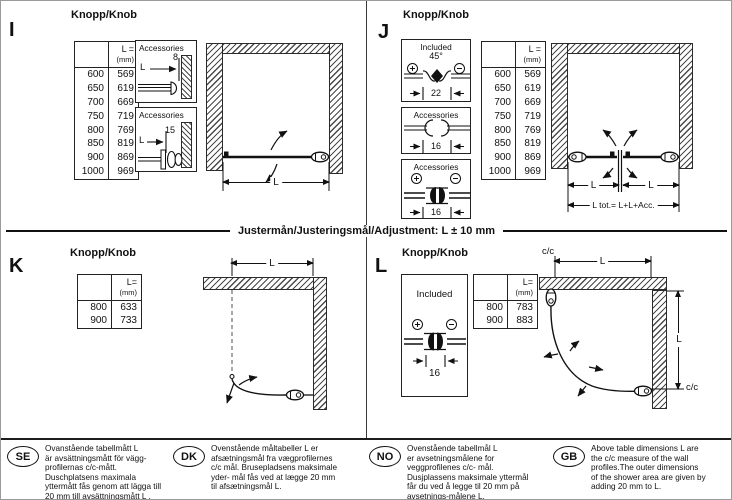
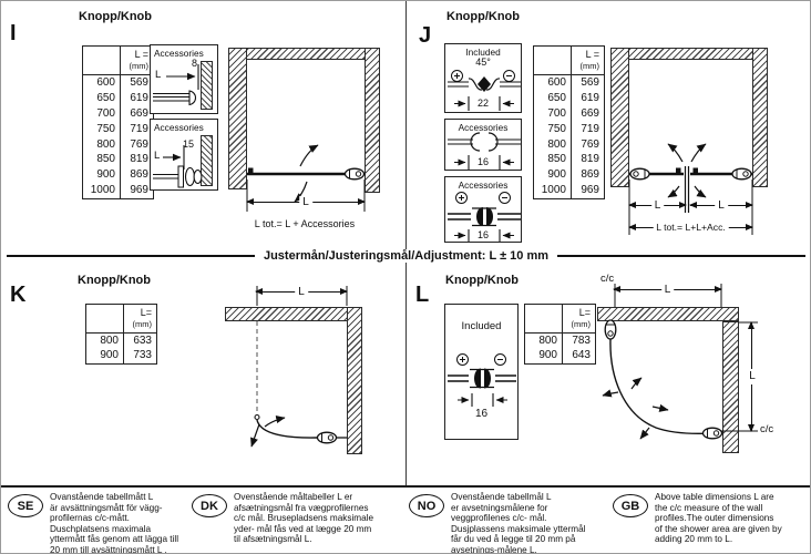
  I
  Knopp/Knob
  	L = (mm)
  600	569
  650	619
  700	669
  750	719
  800	769
  850	819
  900	869
  1000	969
  Accessories
  8
  L
  Accessories
  15
  L
  L
+ L tot.= L + Accessories
  J
  Knopp/Knob
  Included
  45°
  22
  Accessories
  16
  Accessories
  16
  	L = (mm)
  600	569
  650	619
  700	669
  750	719
  800	769
  850	819
  900	869
  1000	969
  L
  L
  L tot.= L+L+Acc.
  Justermån/Justeringsmål/Adjustment: L ± 10 mm
  K
  Knopp/Knob
  	L= (mm)
  800	633
  900	733
  L
  L
  Knopp/Knob
  Included
  16
  	L= (mm)
  800	783
- 900	883
+ 900	643
  c/c
  c/c
  L
  L
  SE
  Ovanstående tabellmått L
  är avsättningsmått för vägg-
  profilernas c/c-mått.
  Duschplatsens maximala
  yttermått fås genom att lägga till
  20 mm till avsättningsmått L .
  DK
  Ovenstående måltabeller L er
  afsætningsmål fra vægprofilernes
  c/c mål. Brusepladsens maksimale
  yder- mål fås ved at lægge 20 mm
  til afsætningsmål L.
  NO
  Ovenstående tabellmål L
  er avsetningsmålene for
  veggprofilenes c/c- mål.
  Dusjplassens maksimale yttermål
  får du ved å legge til 20 mm på
  avsetnings-målene L.
  GB
  Above table dimensions L are
  the c/c measure of the wall
  profiles.The outer dimensions
  of the shower area are given by
  adding 20 mm to L.
